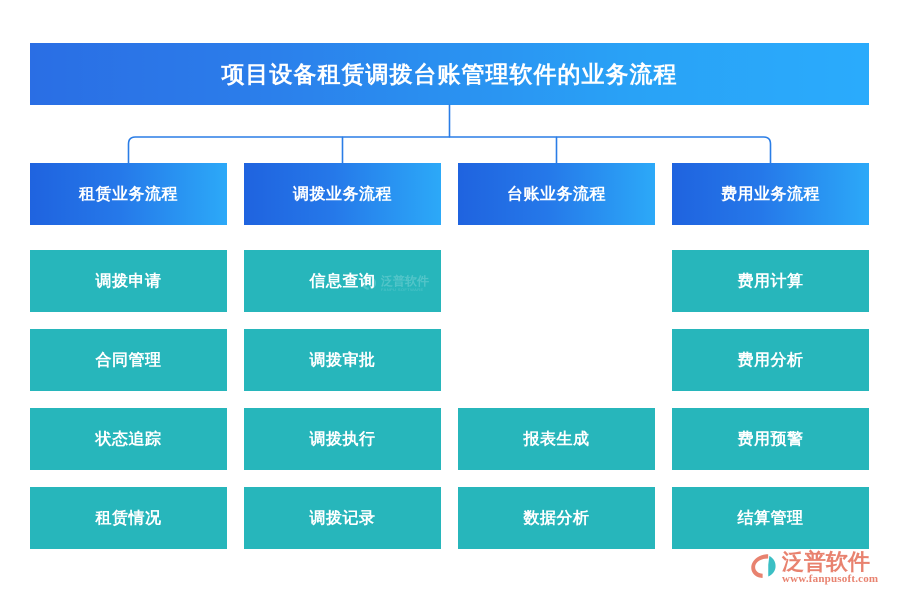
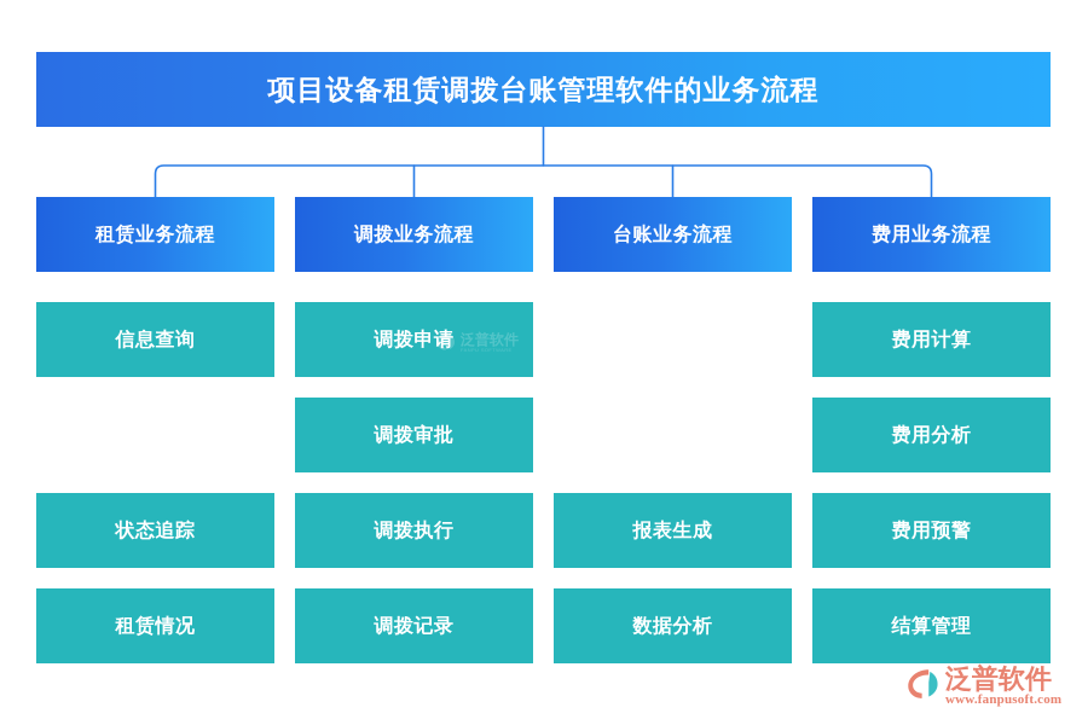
  项目设备租赁调拨台账管理软件的业务流程
  租赁业务流程
  调拨业务流程
  台账业务流程
  费用业务流程
- 调拨申请
+ 信息查询
- 合同管理
  状态追踪
  租赁情况
- 信息查询
+ 调拨申请
  调拨审批
  调拨执行
  调拨记录
  报表生成
  数据分析
  费用计算
  费用分析
  费用预警
  结算管理
  泛普软件
  泛普软件
  www.fanpusoft.com
